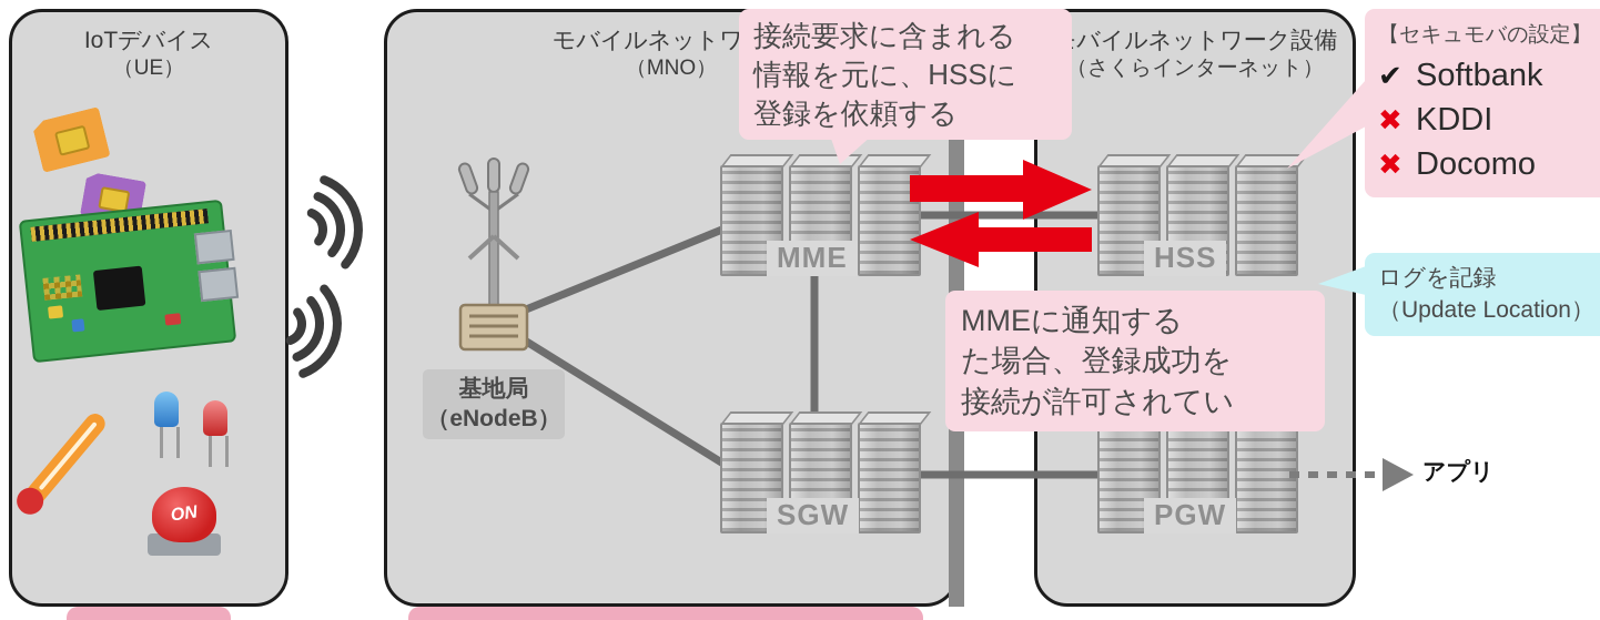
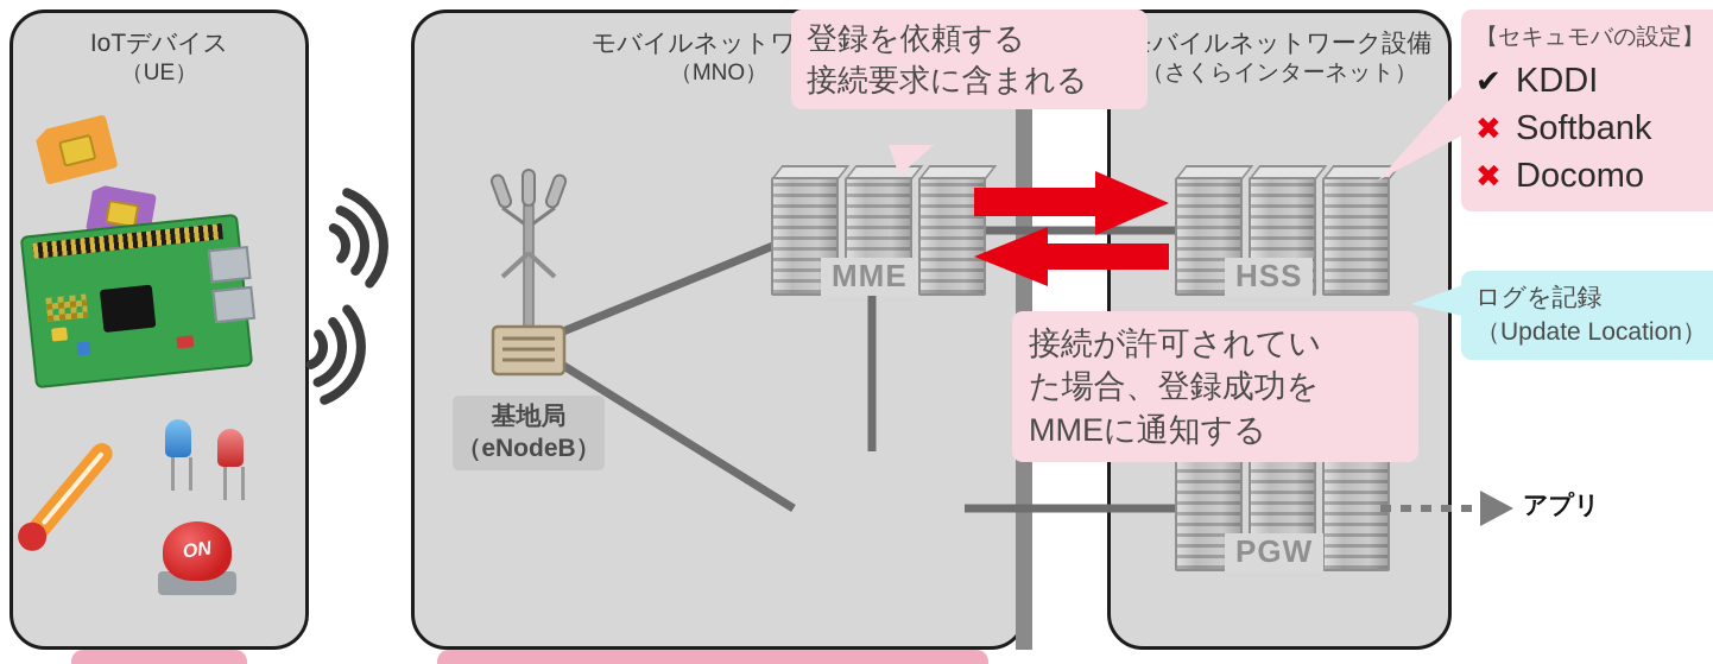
  IoTデバイス
  （UE）
  モバイルネットワ
  （MNO）
  基地局
  （eNodeB）
  MME
- SGW
  バイルネットワーク設備
  （さくらインターネット）
  HSS
  PGW
- 接続要求に含まれる
+ 登録を依頼する
- 情報を元に、HSSに
- 登録を依頼する
+ 接続要求に含まれる
  【セキュモバの設定】
  ✔
- Softbank
+ KDDI
  ✖
- KDDI
+ Softbank
  ✖
  Docomo
  ログを記録
  （Update Location）
- MMEに通知する
+ 接続が許可されてい
  た場合、登録成功を
- 接続が許可されてい
+ MMEに通知する
  アプリ
